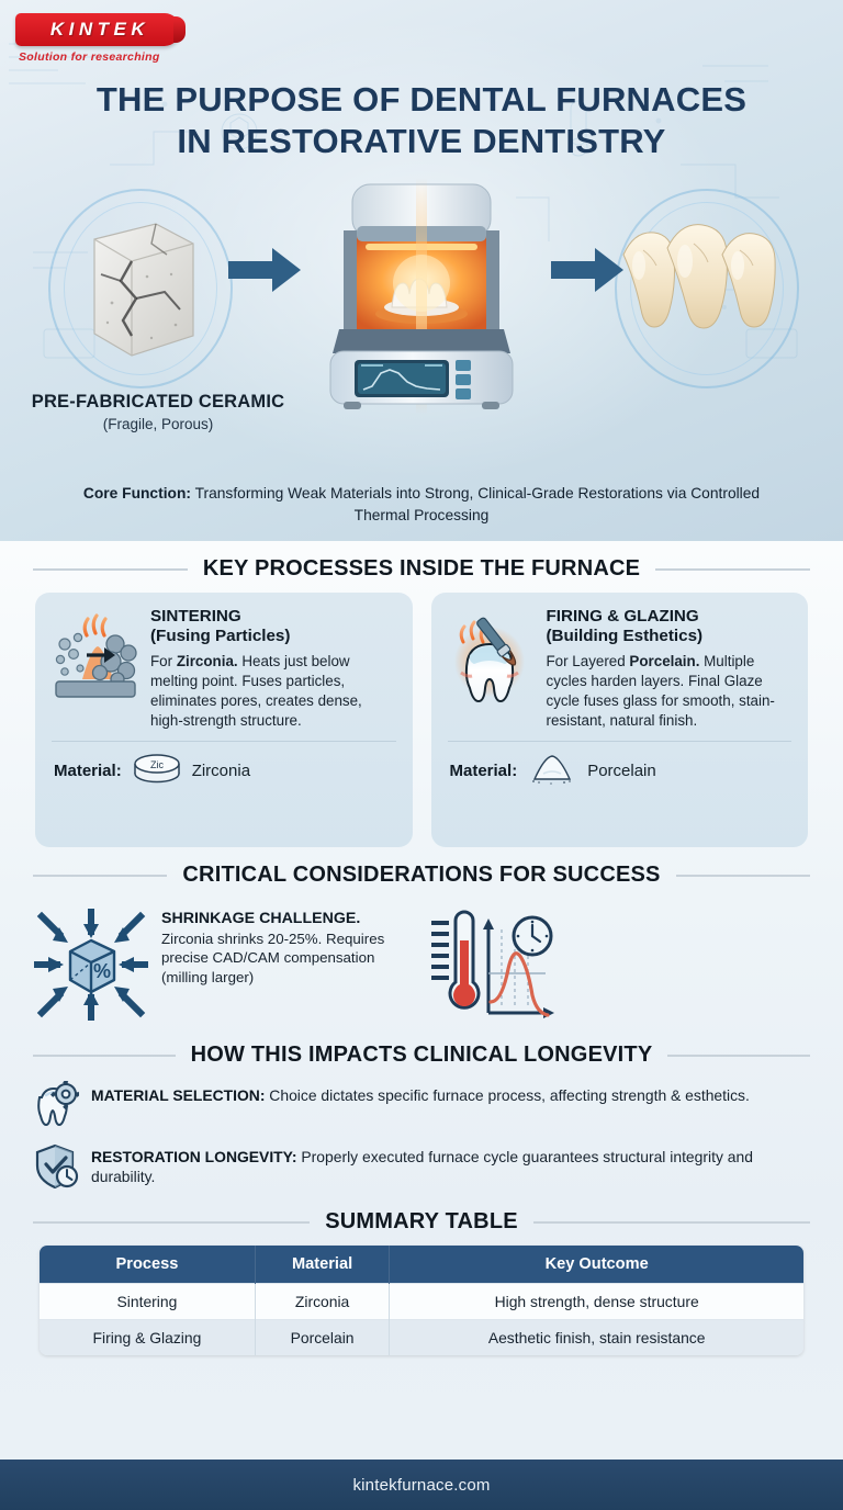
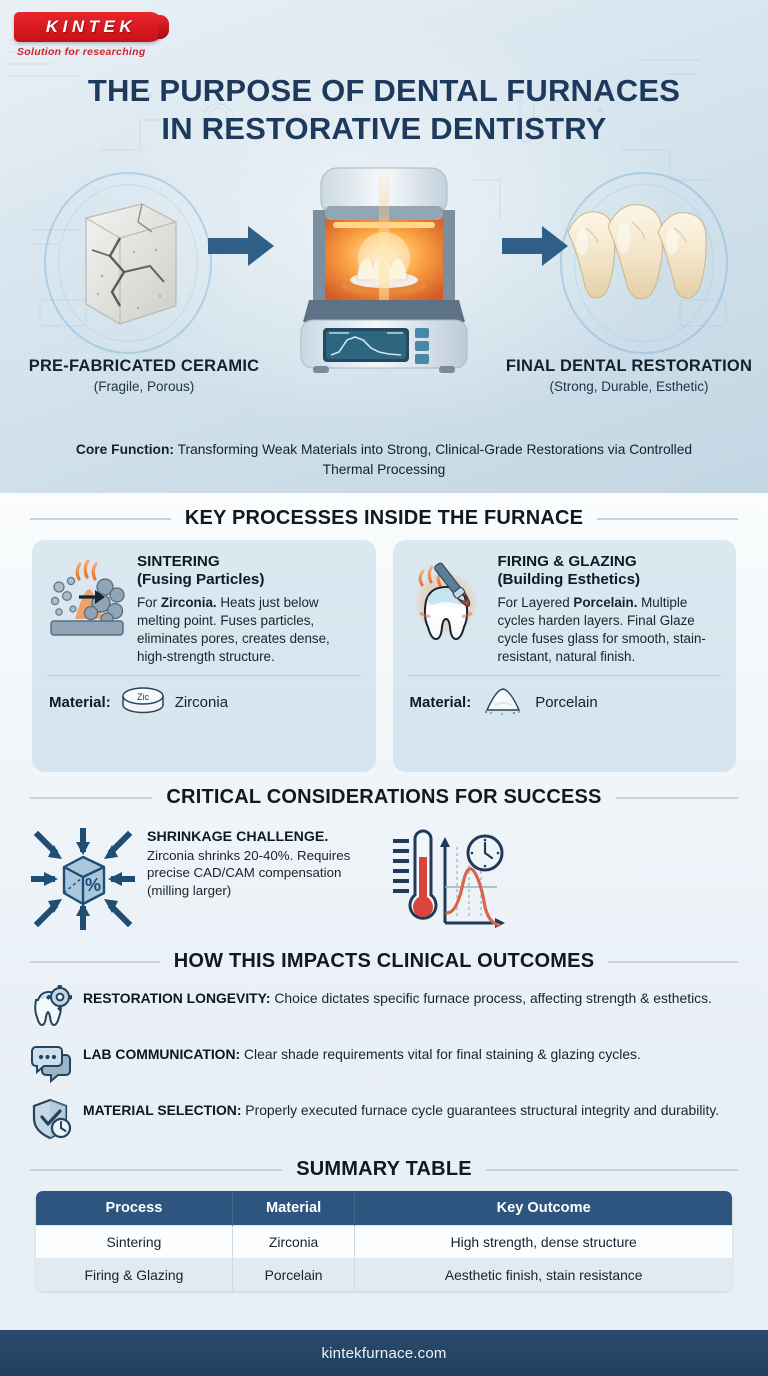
  KINTEK
  Solution for researching
  THE PURPOSE OF DENTAL FURNACES
  IN RESTORATIVE DENTISTRY
  PRE-FABRICATED CERAMIC
  (Fragile, Porous)
+ FINAL DENTAL RESTORATION
+ (Strong, Durable, Esthetic)
  Core Function: Transforming Weak Materials into Strong, Clinical-Grade Restorations via Controlled Thermal Processing
  KEY PROCESSES INSIDE THE FURNACE
  SINTERING
  (Fusing Particles)
  For Zirconia. Heats just below melting point. Fuses particles, eliminates pores, creates dense, high-strength structure.
  Material:
  Zic
  Zirconia
  FIRING & GLAZING
  (Building Esthetics)
  For Layered Porcelain. Multiple cycles harden layers. Final Glaze cycle fuses glass for smooth, stain-resistant, natural finish.
  Material:
  Porcelain
  CRITICAL CONSIDERATIONS FOR SUCCESS
  %
  SHRINKAGE CHALLENGE.
- Zirconia shrinks 20-25%. Requires precise CAD/CAM compensation (milling larger)
+ Zirconia shrinks 20-40%. Requires precise CAD/CAM compensation (milling larger)
- HOW THIS IMPACTS CLINICAL LONGEVITY
+ HOW THIS IMPACTS CLINICAL OUTCOMES
- MATERIAL SELECTION: Choice dictates specific furnace process, affecting strength & esthetics.
+ RESTORATION LONGEVITY: Choice dictates specific furnace process, affecting strength & esthetics.
+ LAB COMMUNICATION: Clear shade requirements vital for final staining & glazing cycles.
- RESTORATION LONGEVITY: Properly executed furnace cycle guarantees structural integrity and durability.
+ MATERIAL SELECTION: Properly executed furnace cycle guarantees structural integrity and durability.
  SUMMARY TABLE
  Process	Material	Key Outcome
  Sintering	Zirconia	High strength, dense structure
  Firing & Glazing	Porcelain	Aesthetic finish, stain resistance
  kintekfurnace.com
